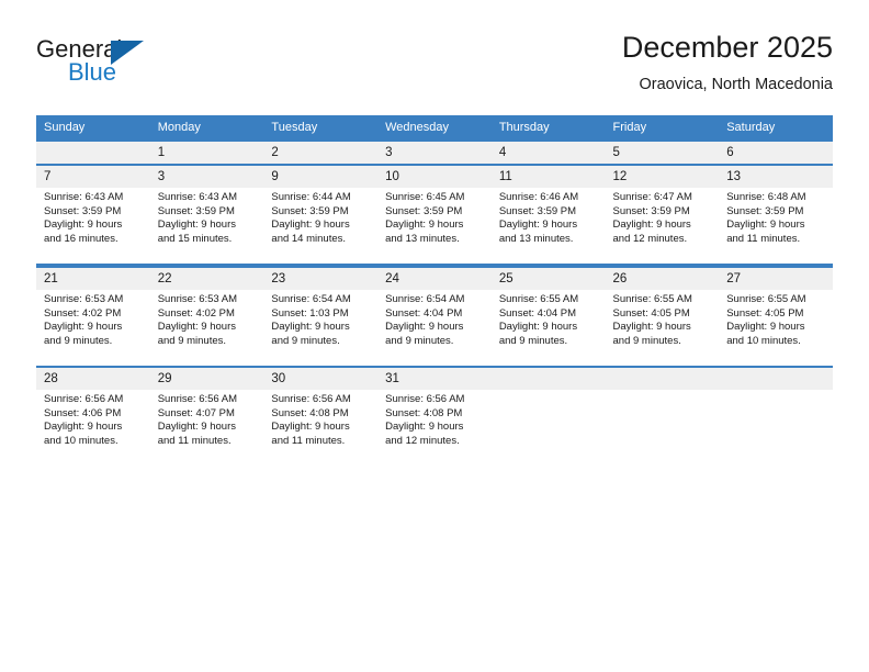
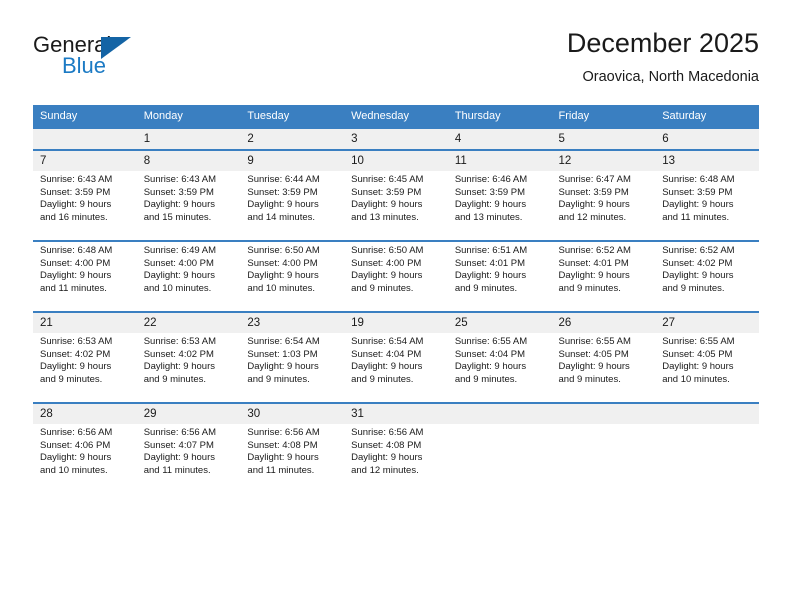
  General
  Blue
  December 2025
  Oraovica, North Macedonia
  Sunday	Monday	Tuesday	Wednesday	Thursday	Friday	Saturday
  	1	2	3	4	5	6
- 7	3	9	10	11	12	13
+ 7	8	9	10	11	12	13
  Sunrise: 6:43 AMSunset: 3:59 PMDaylight: 9 hoursand 16 minutes.	Sunrise: 6:43 AMSunset: 3:59 PMDaylight: 9 hoursand 15 minutes.	Sunrise: 6:44 AMSunset: 3:59 PMDaylight: 9 hoursand 14 minutes.	Sunrise: 6:45 AMSunset: 3:59 PMDaylight: 9 hoursand 13 minutes.	Sunrise: 6:46 AMSunset: 3:59 PMDaylight: 9 hoursand 13 minutes.	Sunrise: 6:47 AMSunset: 3:59 PMDaylight: 9 hoursand 12 minutes.	Sunrise: 6:48 AMSunset: 3:59 PMDaylight: 9 hoursand 11 minutes.
+ Sunrise: 6:48 AMSunset: 4:00 PMDaylight: 9 hoursand 11 minutes.	Sunrise: 6:49 AMSunset: 4:00 PMDaylight: 9 hoursand 10 minutes.	Sunrise: 6:50 AMSunset: 4:00 PMDaylight: 9 hoursand 10 minutes.	Sunrise: 6:50 AMSunset: 4:00 PMDaylight: 9 hoursand 9 minutes.	Sunrise: 6:51 AMSunset: 4:01 PMDaylight: 9 hoursand 9 minutes.	Sunrise: 6:52 AMSunset: 4:01 PMDaylight: 9 hoursand 9 minutes.	Sunrise: 6:52 AMSunset: 4:02 PMDaylight: 9 hoursand 9 minutes.
- 21	22	23	24	25	26	27
+ 21	22	23	19	25	26	27
  Sunrise: 6:53 AMSunset: 4:02 PMDaylight: 9 hoursand 9 minutes.	Sunrise: 6:53 AMSunset: 4:02 PMDaylight: 9 hoursand 9 minutes.	Sunrise: 6:54 AMSunset: 1:03 PMDaylight: 9 hoursand 9 minutes.	Sunrise: 6:54 AMSunset: 4:04 PMDaylight: 9 hoursand 9 minutes.	Sunrise: 6:55 AMSunset: 4:04 PMDaylight: 9 hoursand 9 minutes.	Sunrise: 6:55 AMSunset: 4:05 PMDaylight: 9 hoursand 9 minutes.	Sunrise: 6:55 AMSunset: 4:05 PMDaylight: 9 hoursand 10 minutes.
  28	29	30	31
  Sunrise: 6:56 AMSunset: 4:06 PMDaylight: 9 hoursand 10 minutes.	Sunrise: 6:56 AMSunset: 4:07 PMDaylight: 9 hoursand 11 minutes.	Sunrise: 6:56 AMSunset: 4:08 PMDaylight: 9 hoursand 11 minutes.	Sunrise: 6:56 AMSunset: 4:08 PMDaylight: 9 hoursand 12 minutes.
